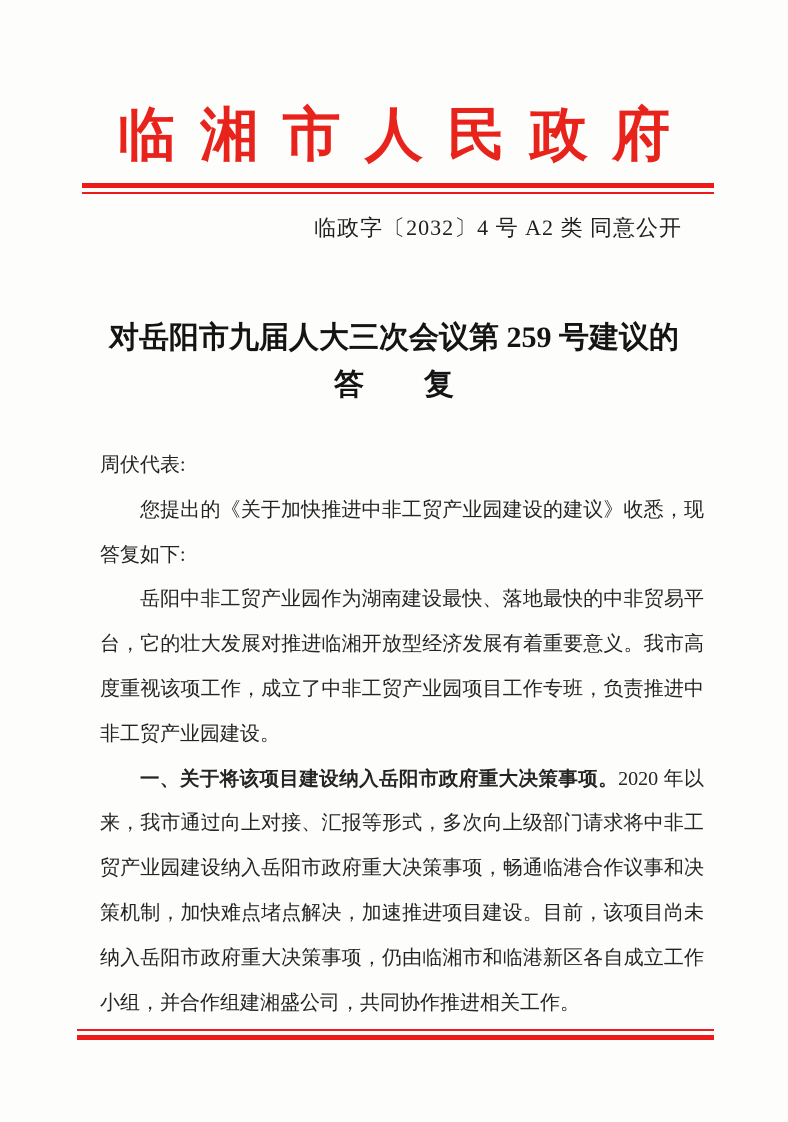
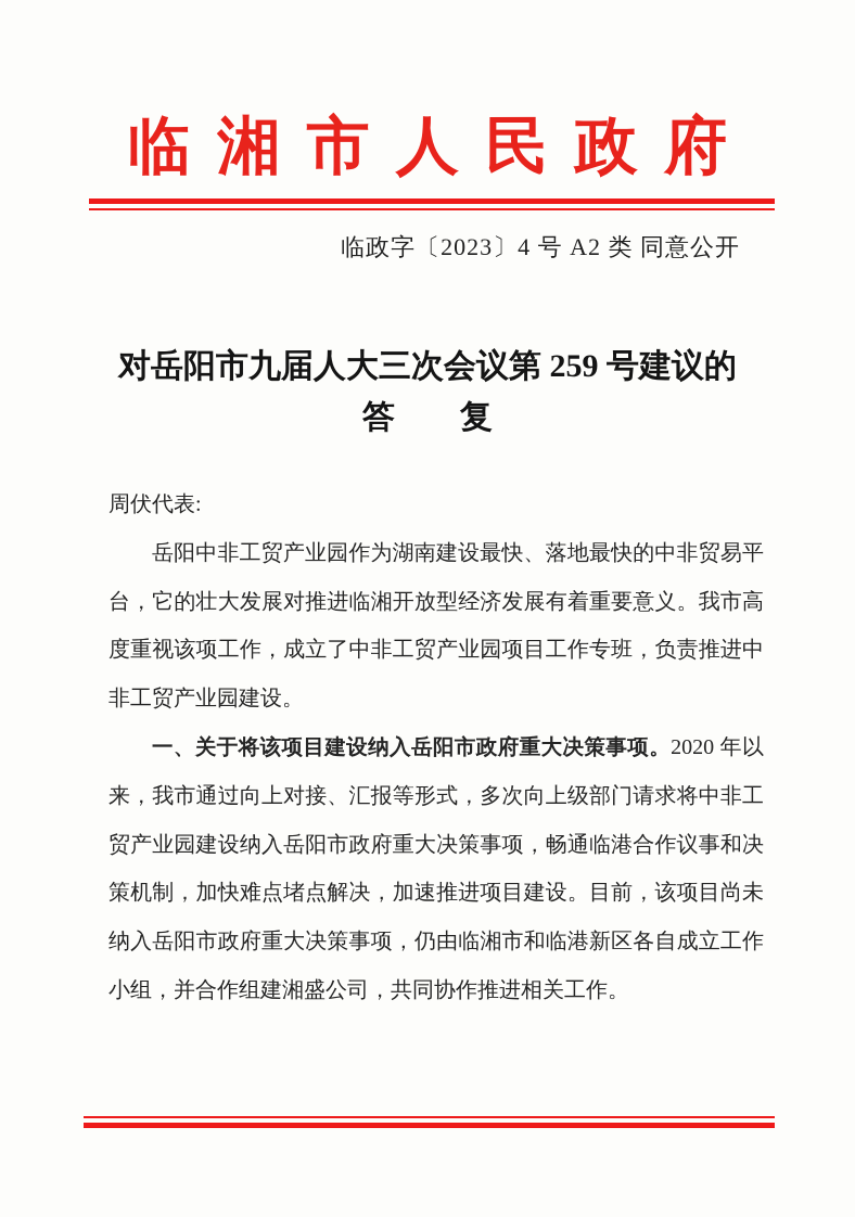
  临湘市人民政府
- 临政字〔2032〕4 号 A2 类 同意公开
+ 临政字〔2023〕4 号 A2 类 同意公开
  对岳阳市九届人大三次会议第 259 号建议的
  答 复
  周伏代表:
- 您提出的《关于加快推进中非工贸产业园建设的建议》收悉，现答复如下:
  岳阳中非工贸产业园作为湖南建设最快、落地最快的中非贸易平台，它的壮大发展对推进临湘开放型经济发展有着重要意义。我市高度重视该项工作，成立了中非工贸产业园项目工作专班，负责推进中非工贸产业园建设。
  一、关于将该项目建设纳入岳阳市政府重大决策事项。2020 年以来，我市通过向上对接、汇报等形式，多次向上级部门请求将中非工贸产业园建设纳入岳阳市政府重大决策事项，畅通临港合作议事和决策机制，加快难点堵点解决，加速推进项目建设。目前，该项目尚未纳入岳阳市政府重大决策事项，仍由临湘市和临港新区各自成立工作小组，并合作组建湘盛公司，共同协作推进相关工作。
